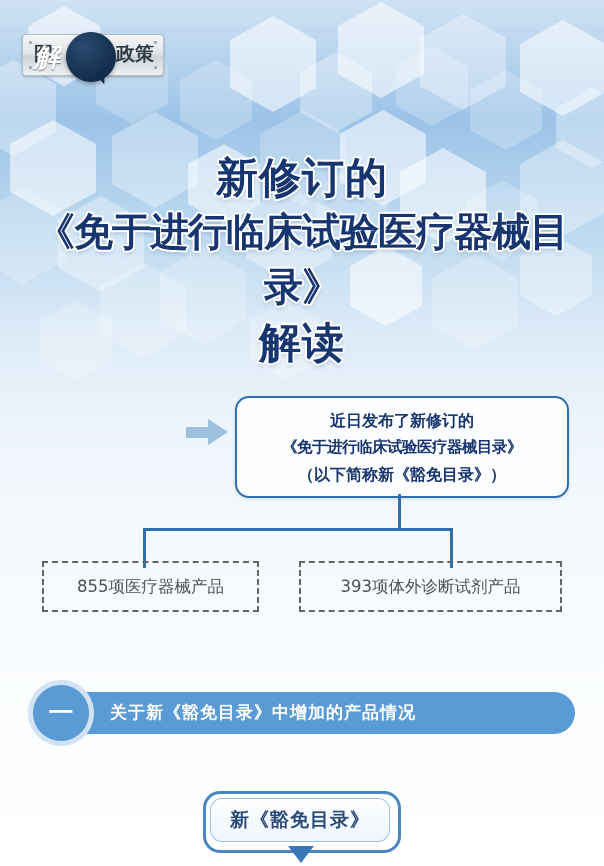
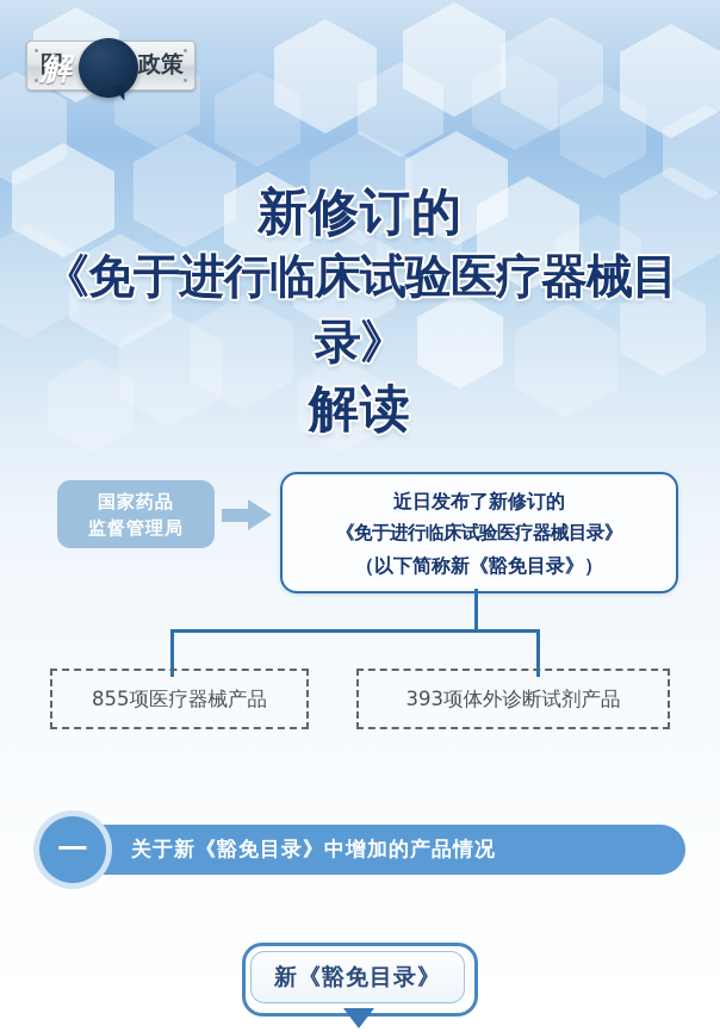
  图
  政策
  解
  新修订的
  《免于进行临床试验医疗器械目录》
  解读
+ 国家药品
+ 监督管理局
  近日发布了新修订的
  《免于进行临床试验医疗器械目录》
  （以下简称新《豁免目录》）
  855项医疗器械产品
  393项体外诊断试剂产品
  关于新《豁免目录》中增加的产品情况
  一
  新《豁免目录》
